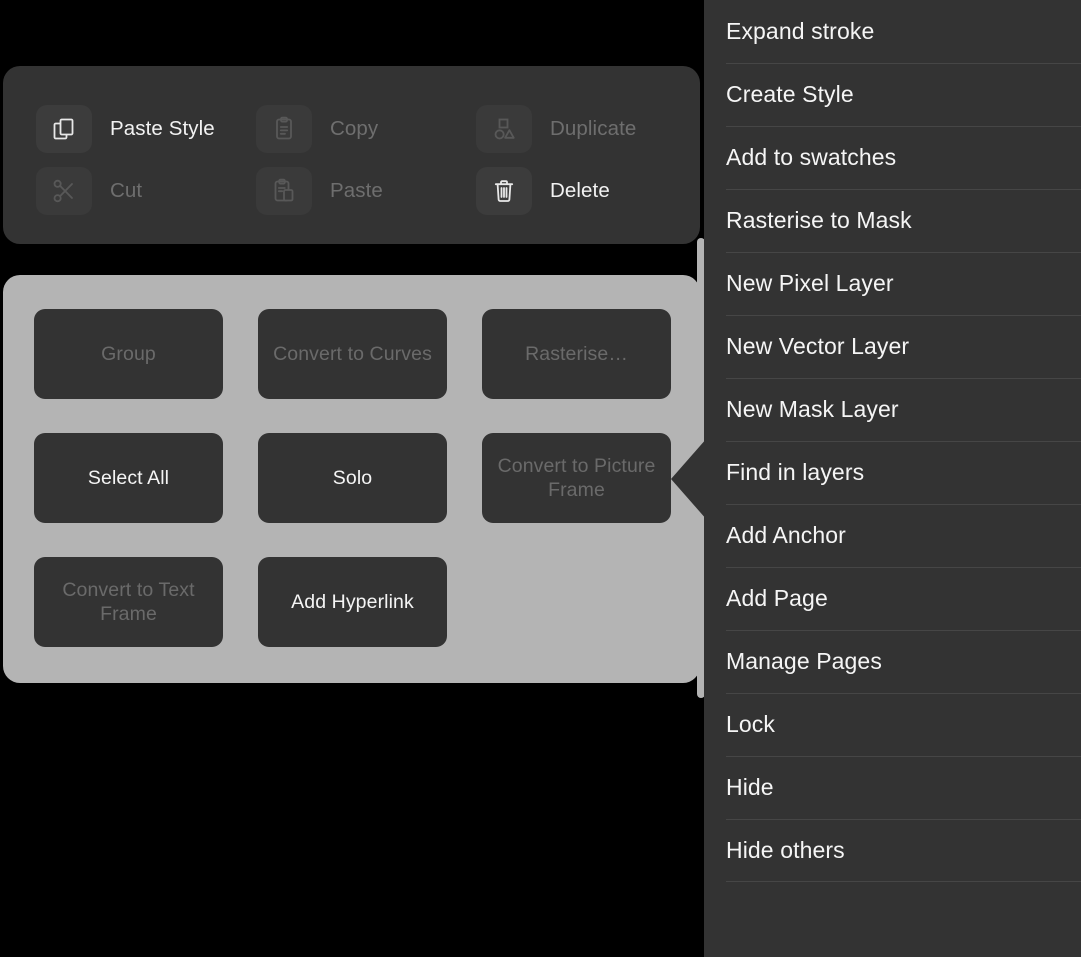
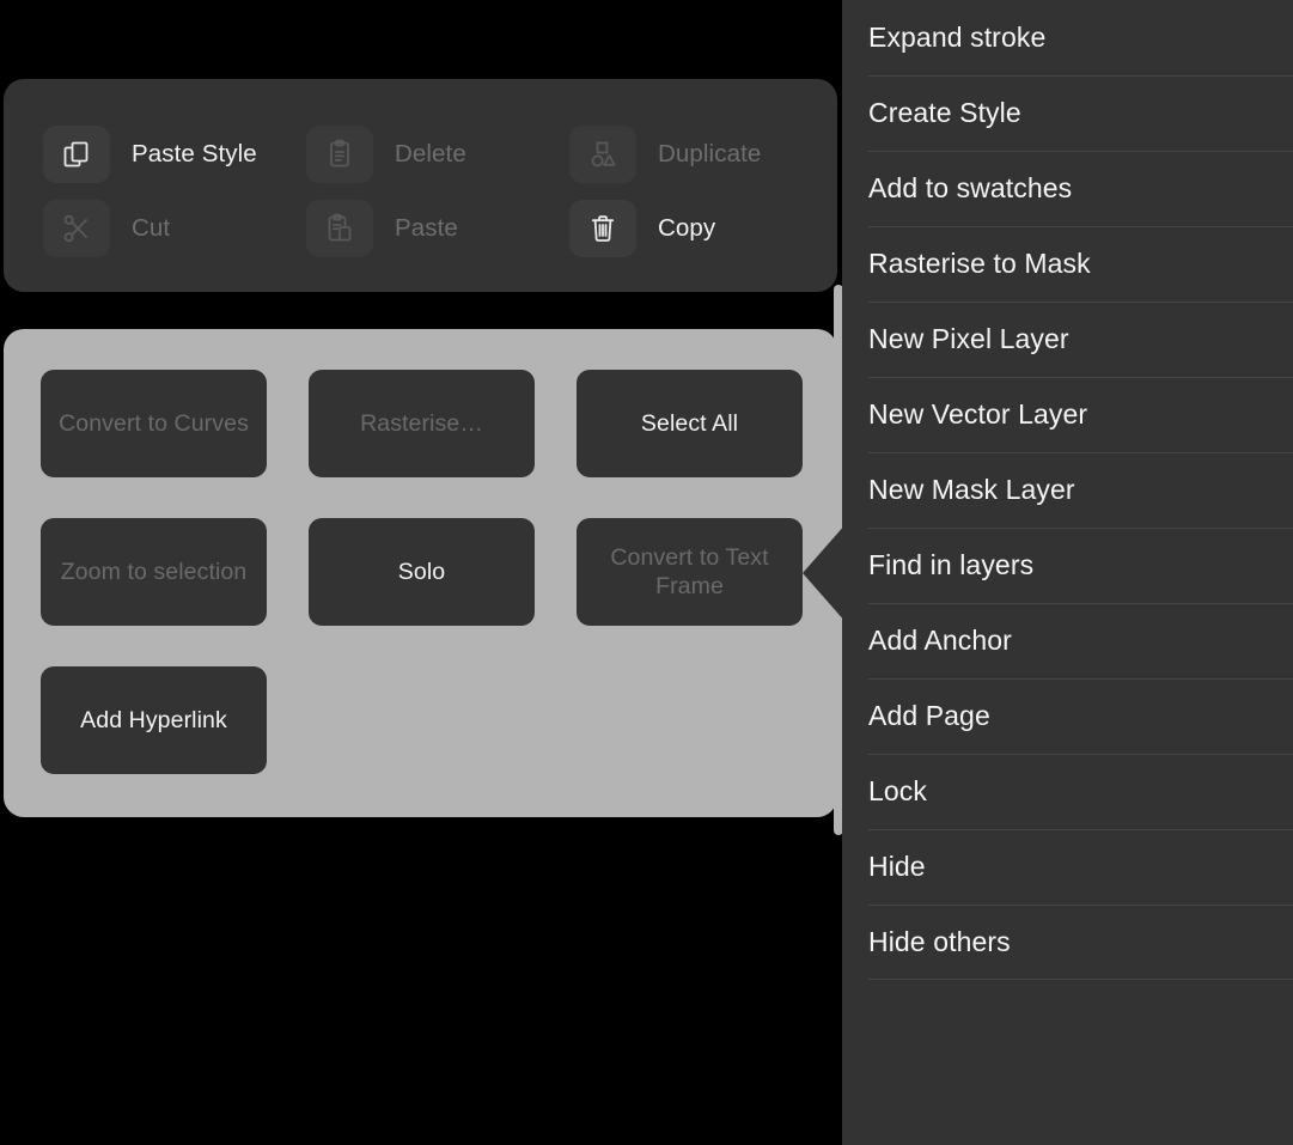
  Paste Style
- Copy
+ Delete
  Duplicate
  Cut
  Paste
- Delete
+ Copy
- Group
  Convert to Curves
  Rasterise…
  Select All
+ Zoom to selection
  Solo
- Convert to Picture Frame
  Convert to Text Frame
  Add Hyperlink
  Expand stroke
  Create Style
  Add to swatches
  Rasterise to Mask
  New Pixel Layer
  New Vector Layer
  New Mask Layer
  Find in layers
  Add Anchor
  Add Page
- Manage Pages
  Lock
  Hide
  Hide others
